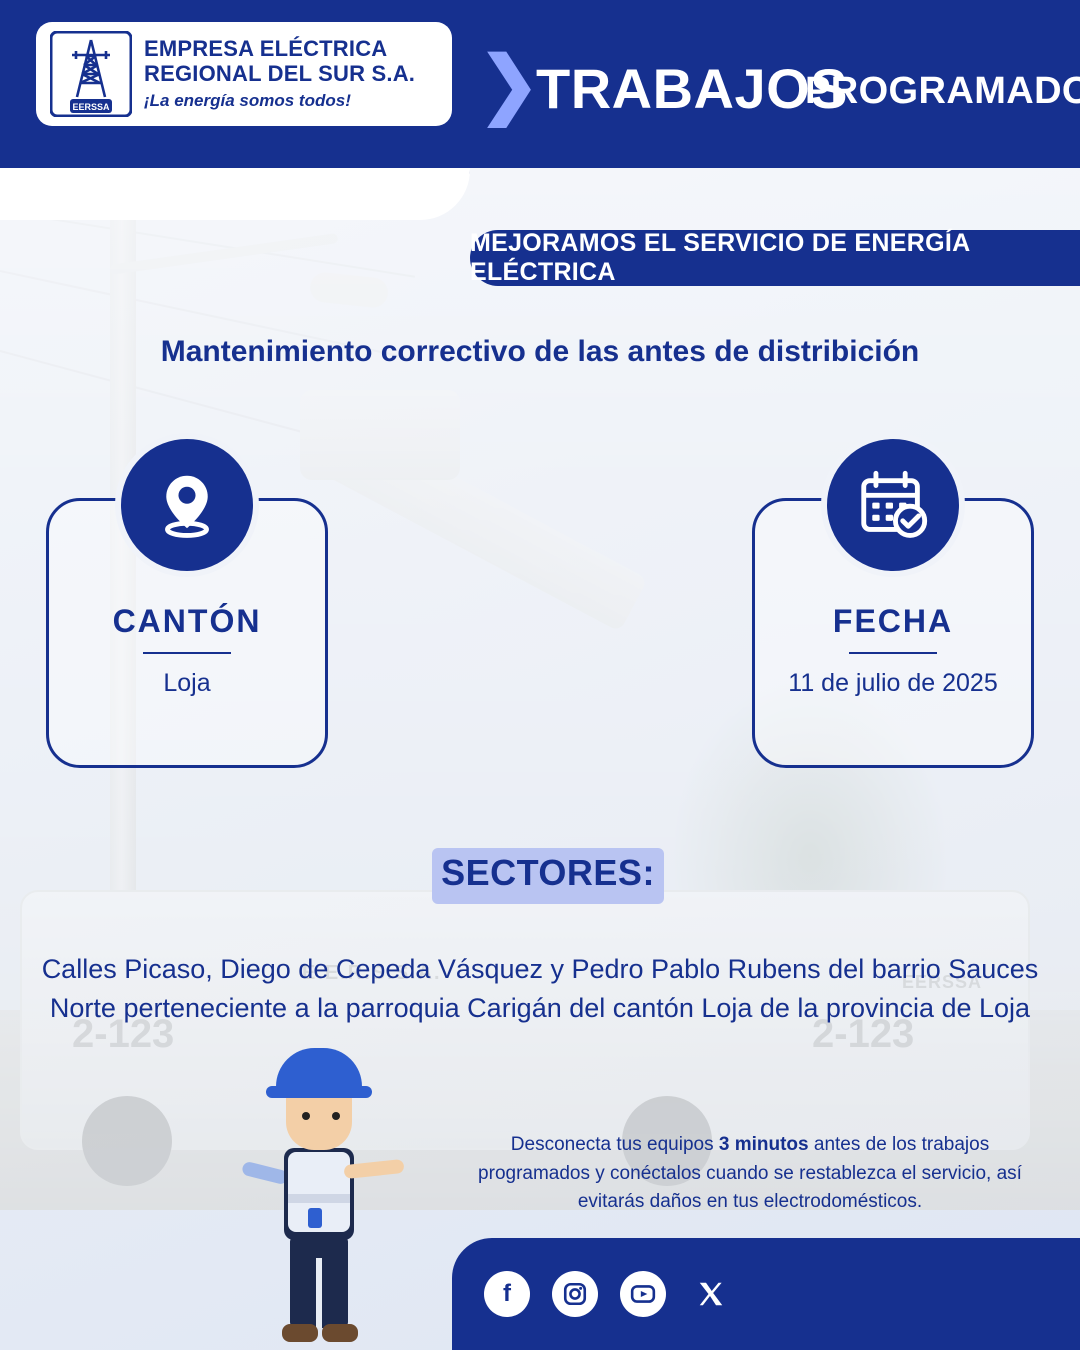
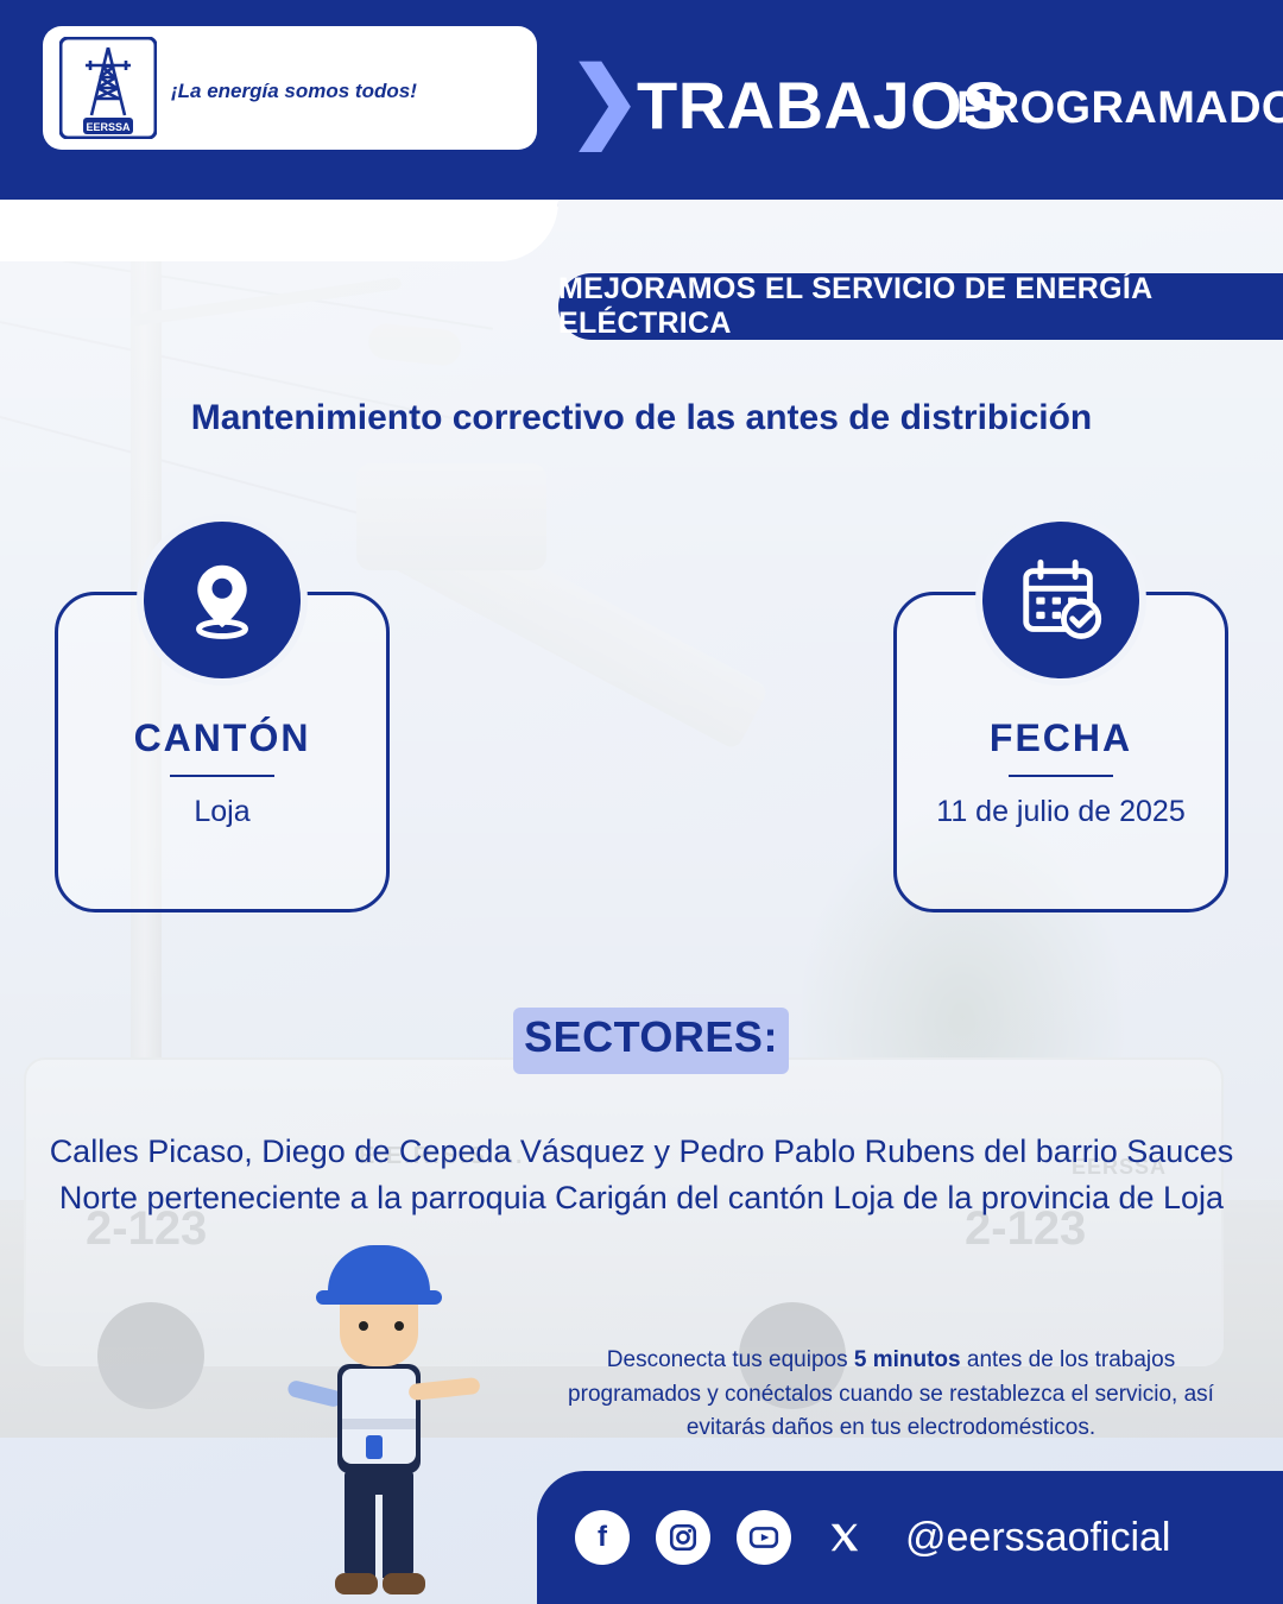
  2-123
  2-123
  E.E.R.S.S.A.
  EERSSA
  EERSSA
- EMPRESA ELÉCTRICA
- REGIONAL DEL SUR S.A.
  ¡La energía somos todos!
  ❯
  TRABAJOS
  PROGRAMADO
  MEJORAMOS EL SERVICIO DE ENERGÍA ELÉCTRICA
  Mantenimiento correctivo de las antes de distribición
  CANTÓN
  Loja
  FECHA
  11 de julio de 2025
  SECTORES:
  Calles Picaso, Diego de Cepeda Vásquez y Pedro Pablo Rubens del barrio Sauces Norte perteneciente a la parroquia Carigán del cantón Loja de la provincia de Loja
- Desconecta tus equipos 3 minutos antes de los trabajos programados y conéctalos cuando se restablezca el servicio, así evitarás daños en tus electrodomésticos.
+ Desconecta tus equipos 5 minutos antes de los trabajos programados y conéctalos cuando se restablezca el servicio, así evitarás daños en tus electrodomésticos.
  f
+ @eerssaoficial
